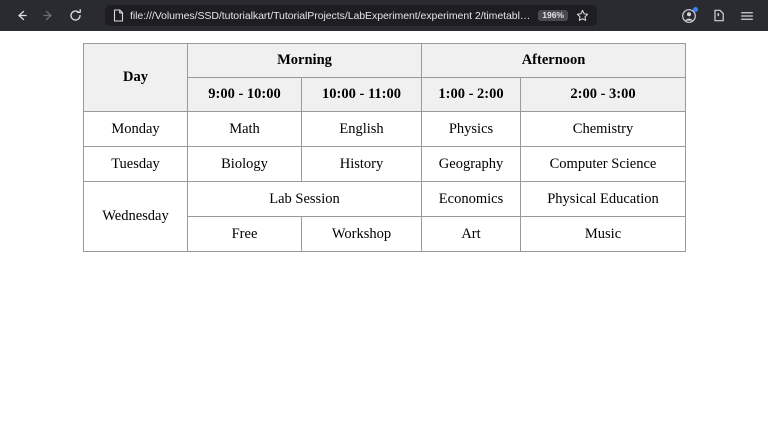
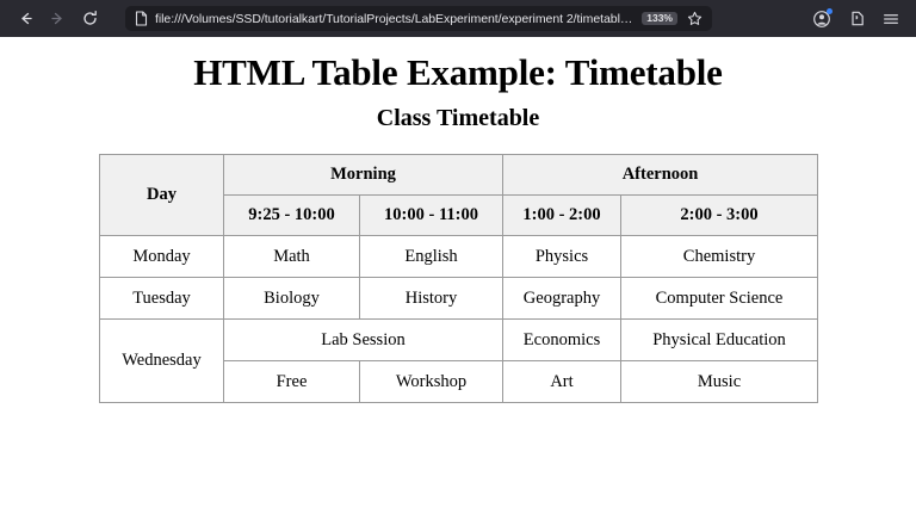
  file:///Volumes/SSD/tutorialkart/TutorialProjects/LabExperiment/experiment 2/timetable.
- 196%
+ 133%
+ HTML Table Example: Timetable
+ Class Timetable
  Day	Morning	Afternoon
- 9:00 - 10:00	10:00 - 11:00	1:00 - 2:00	2:00 - 3:00
+ 9:25 - 10:00	10:00 - 11:00	1:00 - 2:00	2:00 - 3:00
  Monday	Math	English	Physics	Chemistry
  Tuesday	Biology	History	Geography	Computer Science
  Wednesday	Lab Session	Economics	Physical Education
  Free	Workshop	Art	Music
